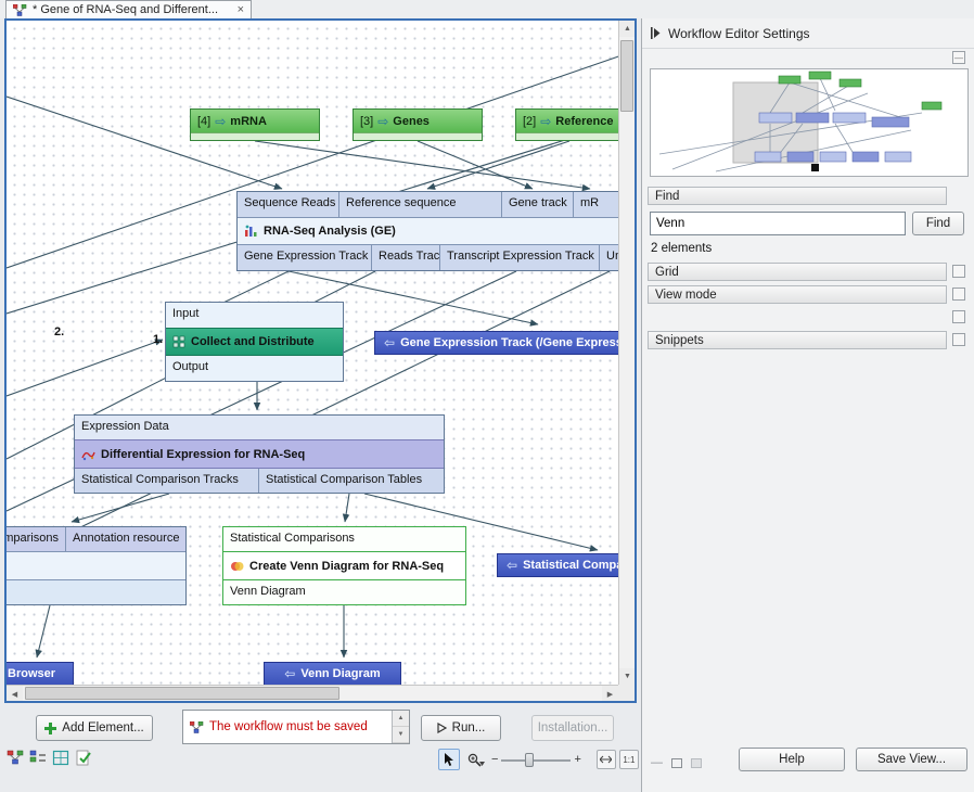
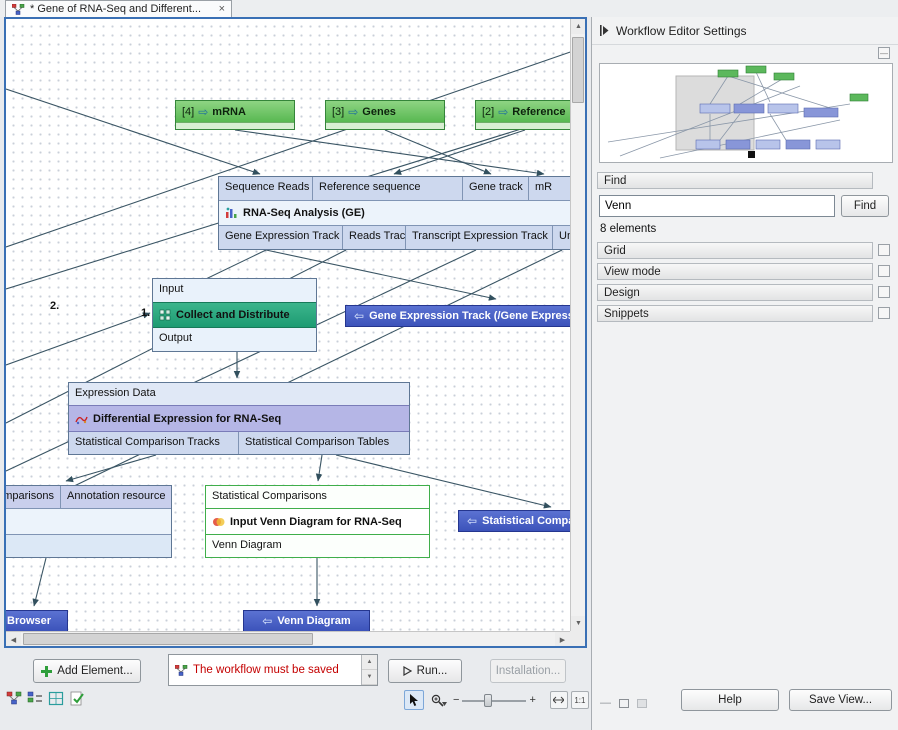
  * Gene of RNA-Seq and Different...
  ×
  2.
  1.
  [4]
  ⇨
  mRNA
  [3]
  ⇨
  Genes
  [2]
  ⇨
  Reference
  Sequence Reads
  Reference sequence
  Gene track
  mR
  RNA-Seq Analysis (GE)
  Gene Expression Track
  Reads Trac
  Transcript Expression Track
  Input
  Collect and Distribute
  Output
  ⇦
  Gene Expression Track (/Gene Expres
  Expression Data
  Differential Expression for RNA-Seq
  Statistical Comparison Tracks
  Statistical Comparison Tables
  mparisons
  Annotation resource
  Statistical Comparisons
- Create Venn Diagram for RNA-Seq
+ Input Venn Diagram for RNA-Seq
  Venn Diagram
  ⇦
  Statistical Comp
  ⇦
  Venn Diagram
  Browser
  Workflow Editor Settings
  —
  Find
  Venn
  Find
- 2 elements
+ 8 elements
  Grid
  View mode
+ Design
  Snippets
  —
  Help
  Save View...
  Add Element...
  The workflow must be saved
  Run...
  Installation...
  −
  +
  1:1
